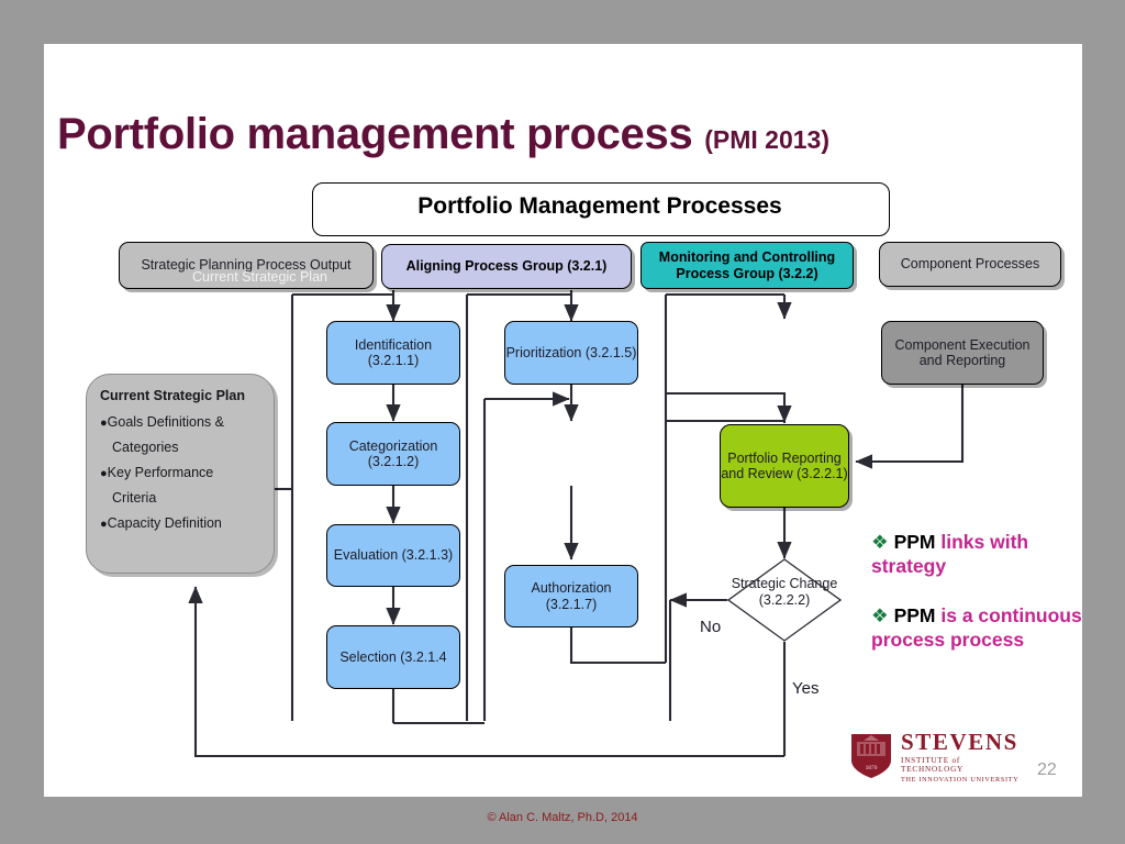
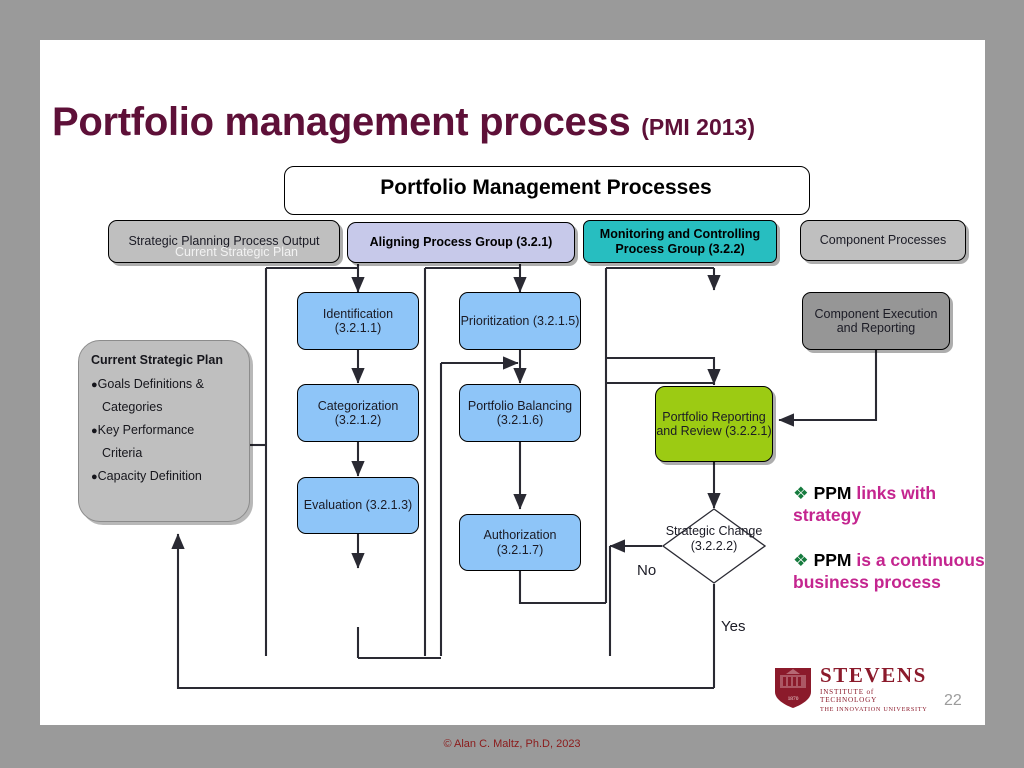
  Portfolio management process (PMI 2013)
  Portfolio Management Processes
  Strategic Planning Process Output
  Current Strategic Plan
  Aligning Process Group (3.2.1)
  Monitoring and Controlling Process Group (3.2.2)
  Component Processes
  Current Strategic Plan
  ●Goals Definitions &
  Categories
  ●Key Performance
  Criteria
  ●Capacity Definition
  Identification (3.2.1.1)
  Categorization (3.2.1.2)
  Evaluation (3.2.1.3)
- Selection (3.2.1.4
  Prioritization (3.2.1.5)
+ Portfolio Balancing (3.2.1.6)
  Authorization (3.2.1.7)
  Component Execution and Reporting
  Portfolio Reporting and Review (3.2.2.1)
  Strategic Change (3.2.2.2)
  No
  Yes
  ❖ PPM links with strategy
- ❖ PPM is a continuous process process
+ ❖ PPM is a continuous business process
  STEVENS
  INSTITUTE of TECHNOLOGY
  22
- © Alan C. Maltz, Ph.D, 2014
+ © Alan C. Maltz, Ph.D, 2023
